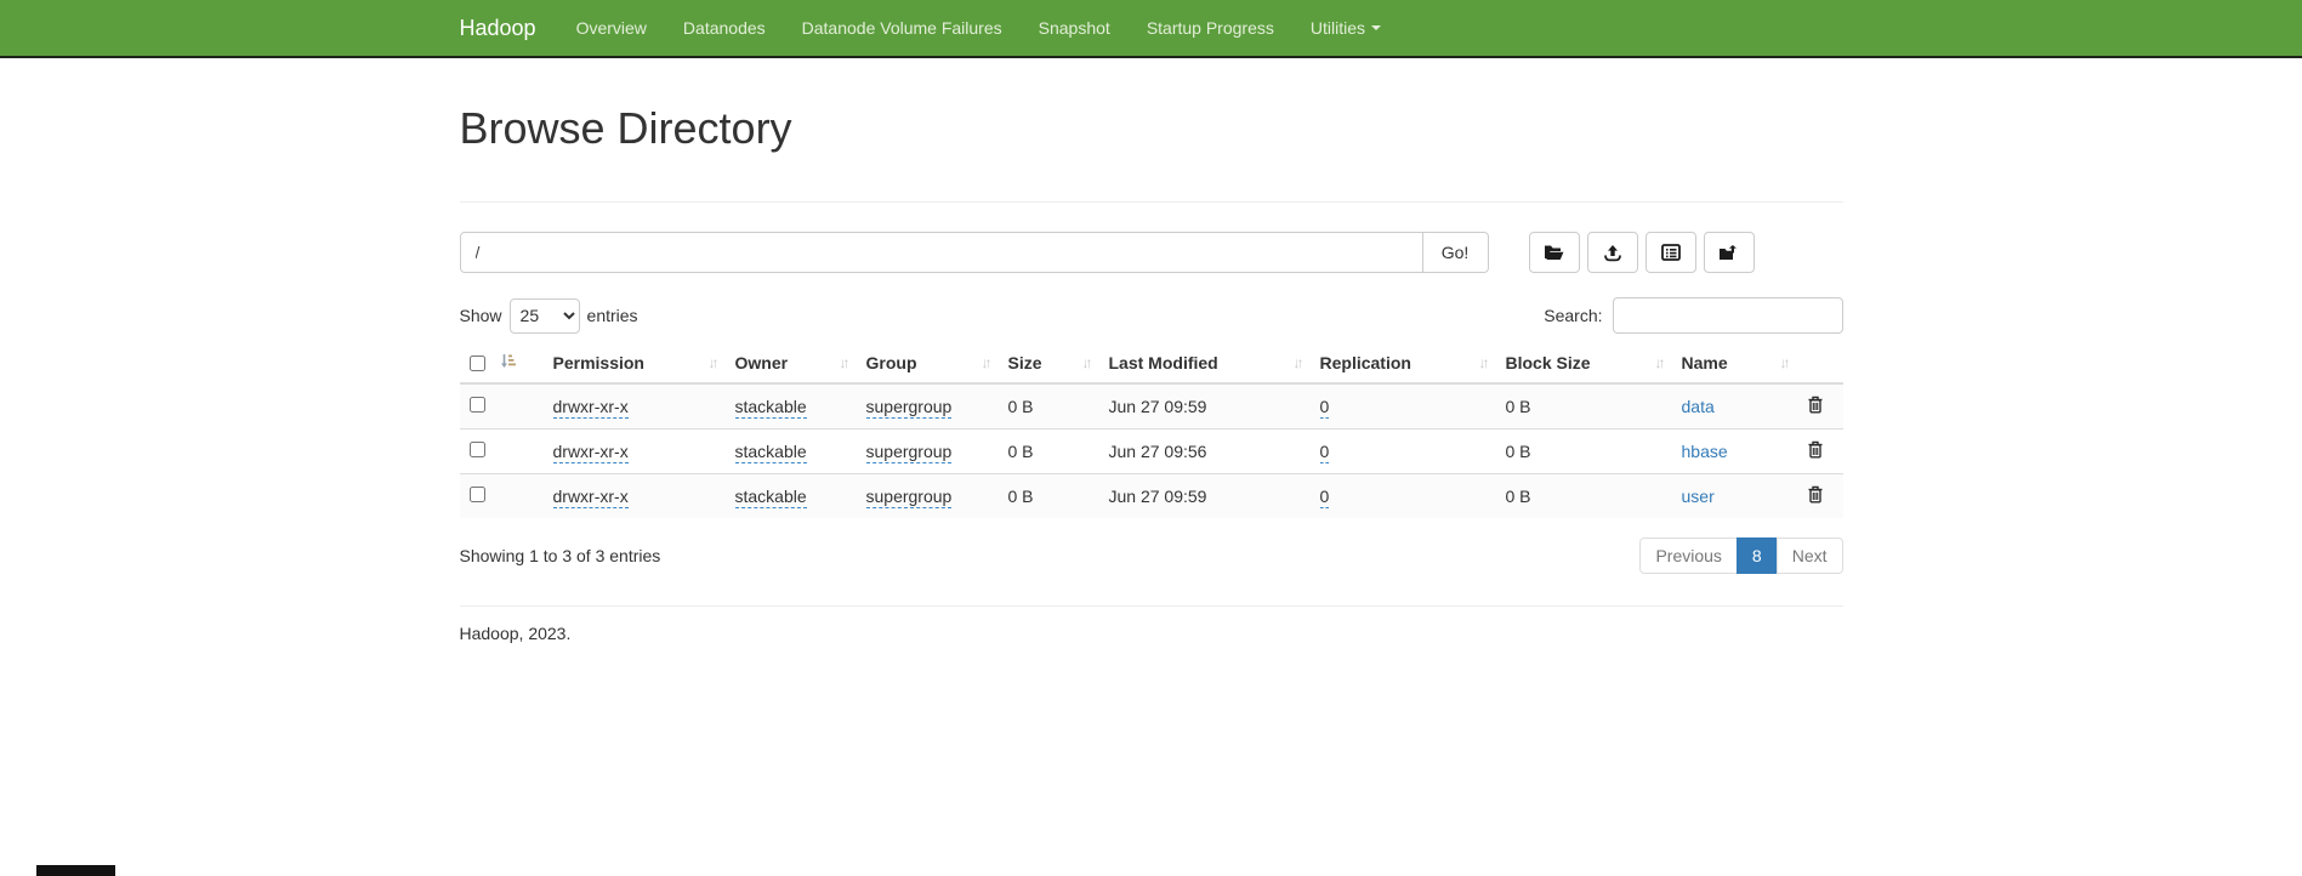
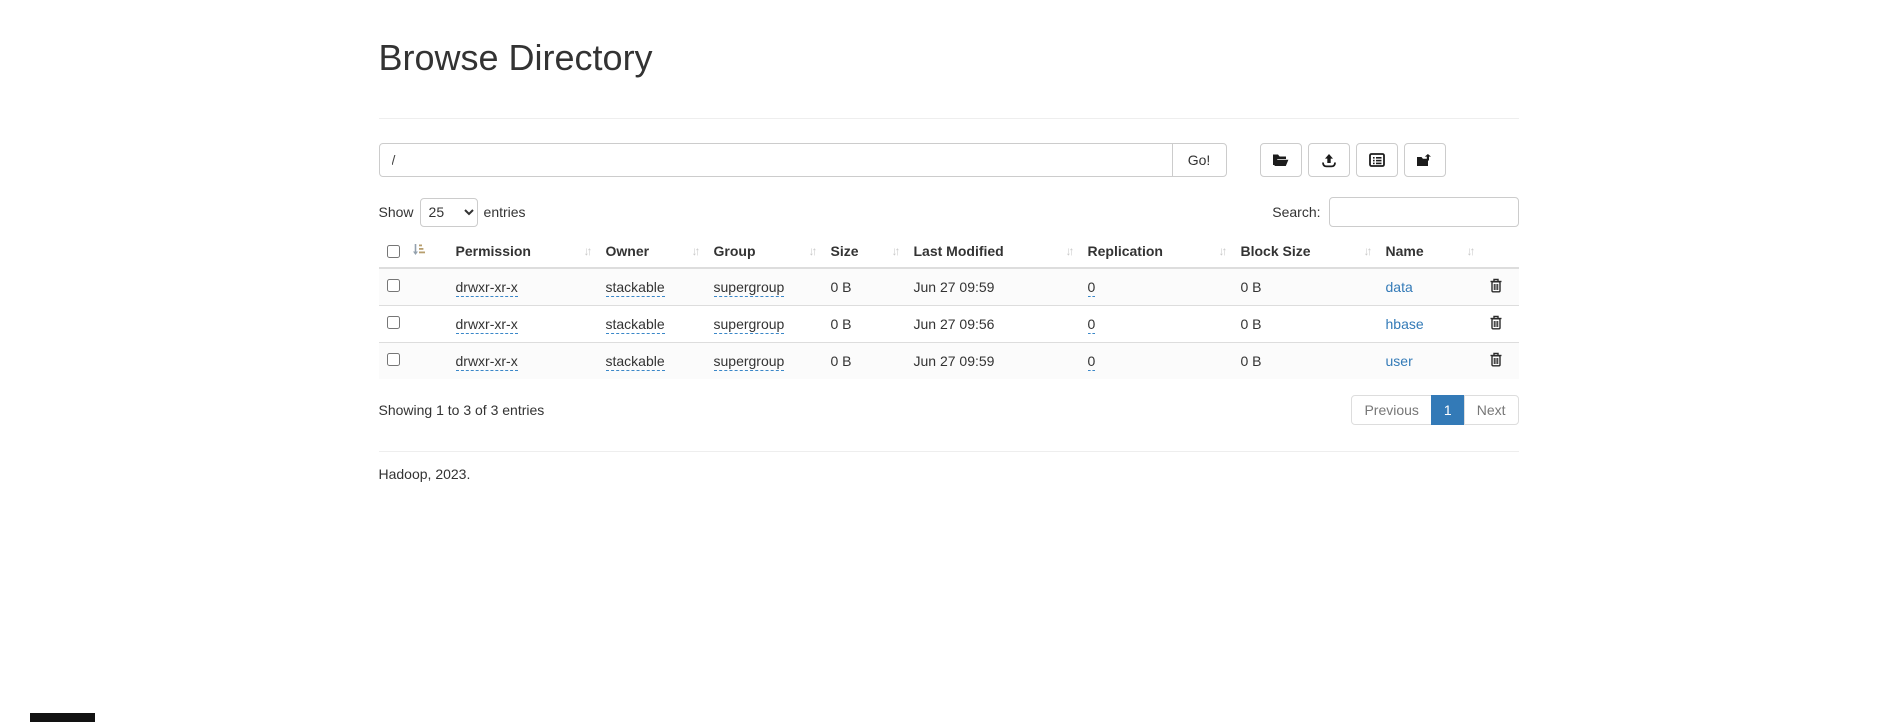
- Hadoop
- Overview
- Datanodes
- Datanode Volume Failures
- Snapshot
- Startup Progress
- Utilities
  Browse Directory
  /
  Go!
  Show
  25
  entries
  Search:
  	Permission ↓↑	Owner ↓↑	Group ↓↑	Size ↓↑	Last Modified ↓↑	Replication ↓↑	Block Size ↓↑	Name ↓↑
  	drwxr-xr-x	stackable	supergroup	0 B	Jun 27 09:59	0	0 B	data
  	drwxr-xr-x	stackable	supergroup	0 B	Jun 27 09:56	0	0 B	hbase
  	drwxr-xr-x	stackable	supergroup	0 B	Jun 27 09:59	0	0 B	user
  Showing 1 to 3 of 3 entries
  Previous
- 8
+ 1
  Next
  Hadoop, 2023.
